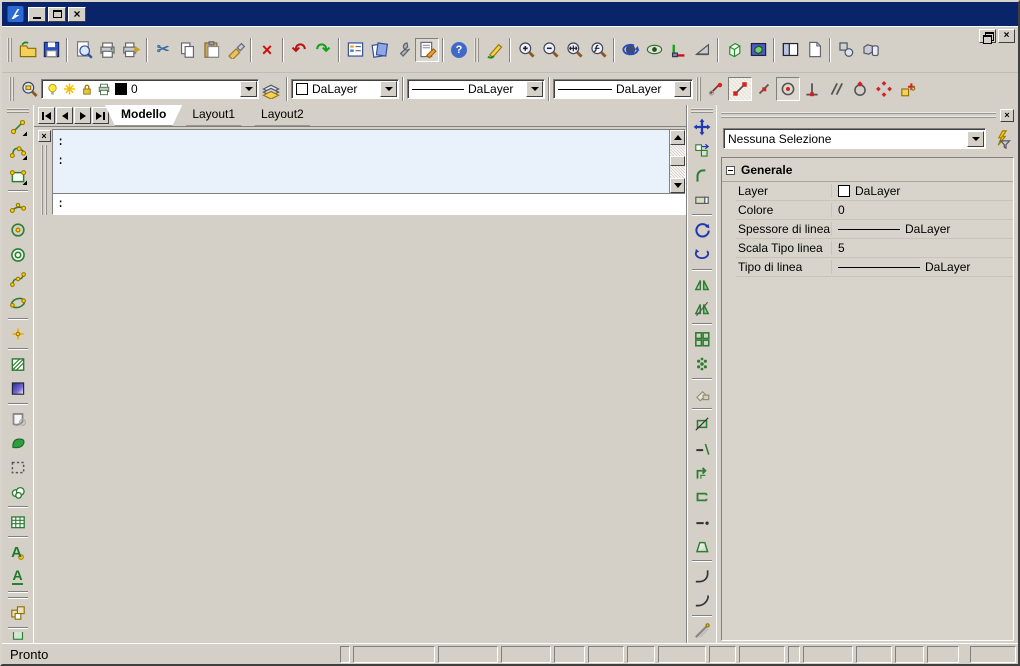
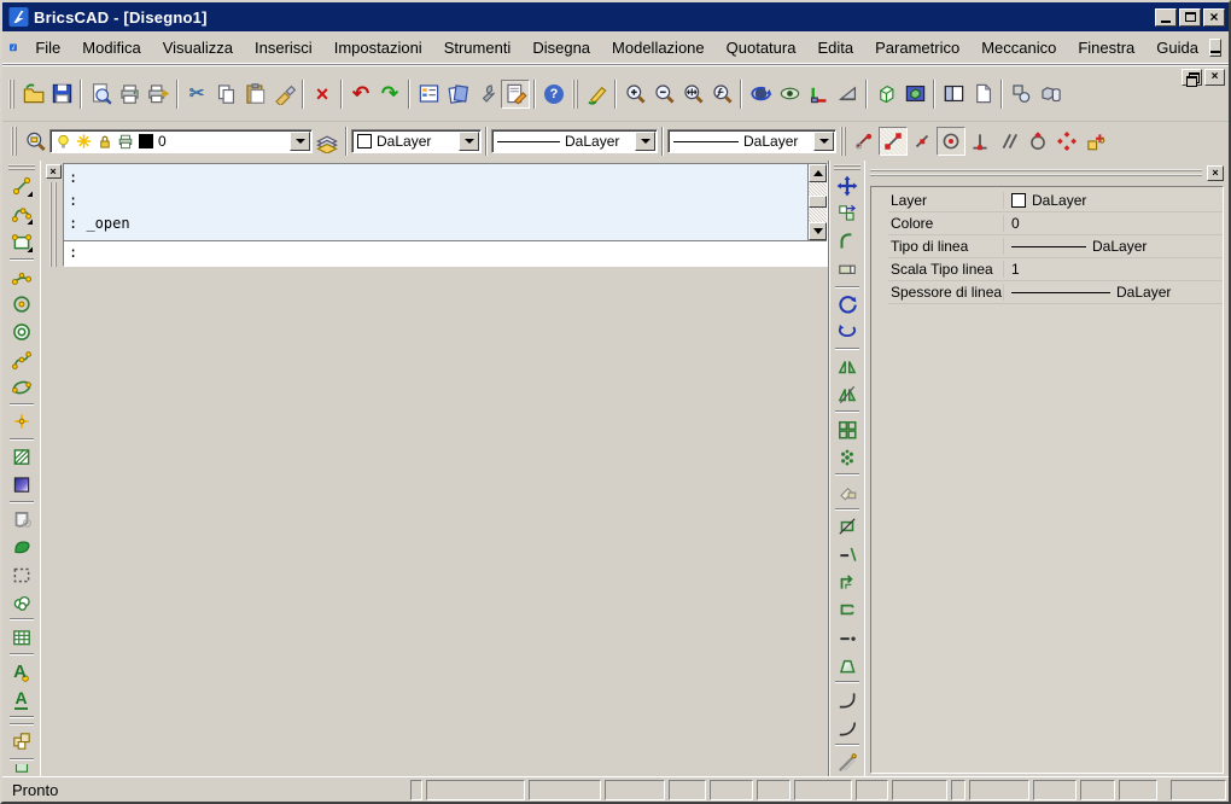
+ BricsCAD - [Disegno1]
  ×
+ File
+ Modifica
+ Visualizza
+ Inserisci
+ Impostazioni
+ Strumenti
+ Disegna
+ Modellazione
+ Quotatura
+ Edita
+ Parametrico
+ Meccanico
+ Finestra
+ Guida
  ✂
  ×
  ↶
  ↷
  ?
  ×
  0
  DaLayer
  DaLayer
  DaLayer
  A
  A
- Modello
- Layout1
- Layout2
  ×
  :
  :
+ : _open
  :
  ×
- Nessuna Selezione
- Generale
  Layer
  DaLayer
  Colore
  0
- Spessore di linea
+ Tipo di linea
  DaLayer
  Scala Tipo linea
- 5
+ 1
- Tipo di linea
+ Spessore di linea
  DaLayer
  Pronto
